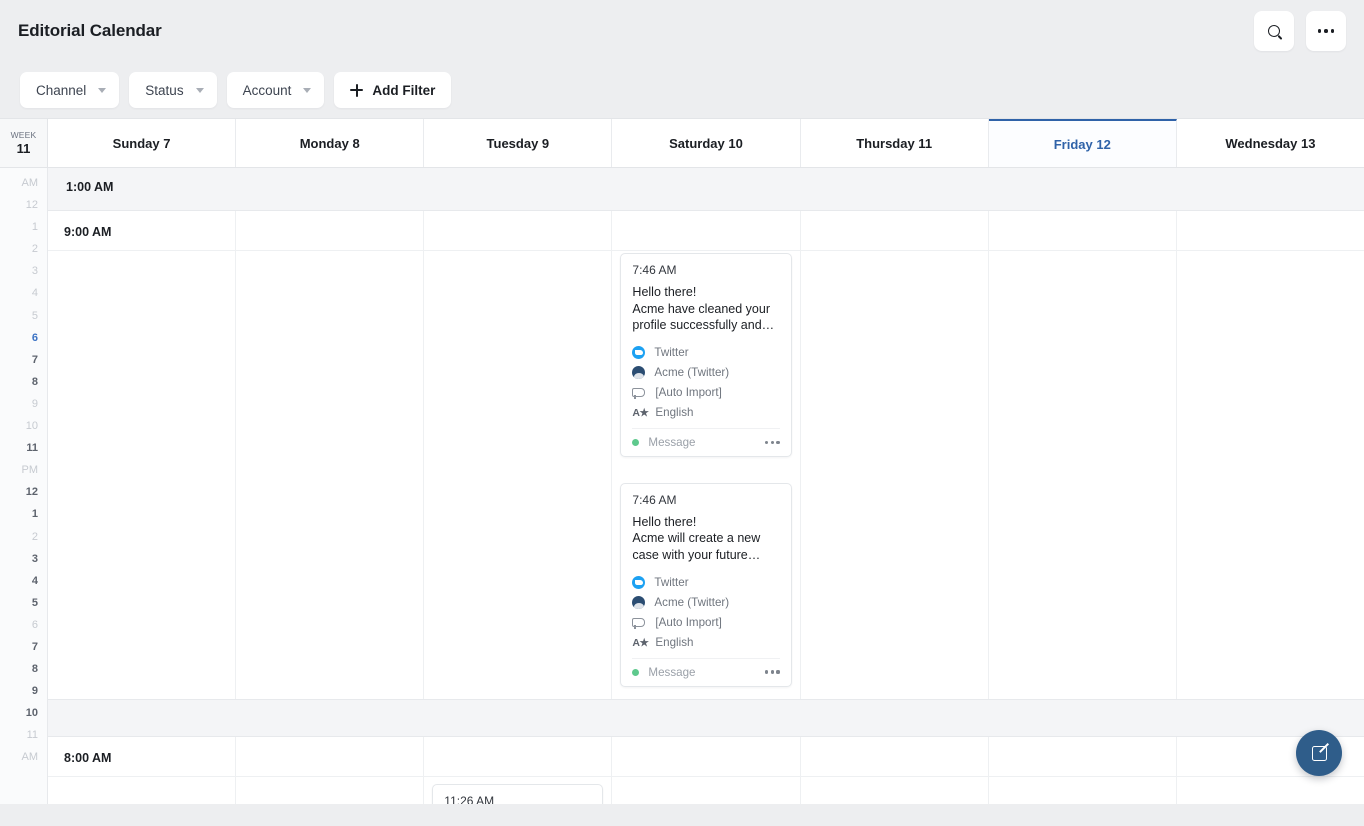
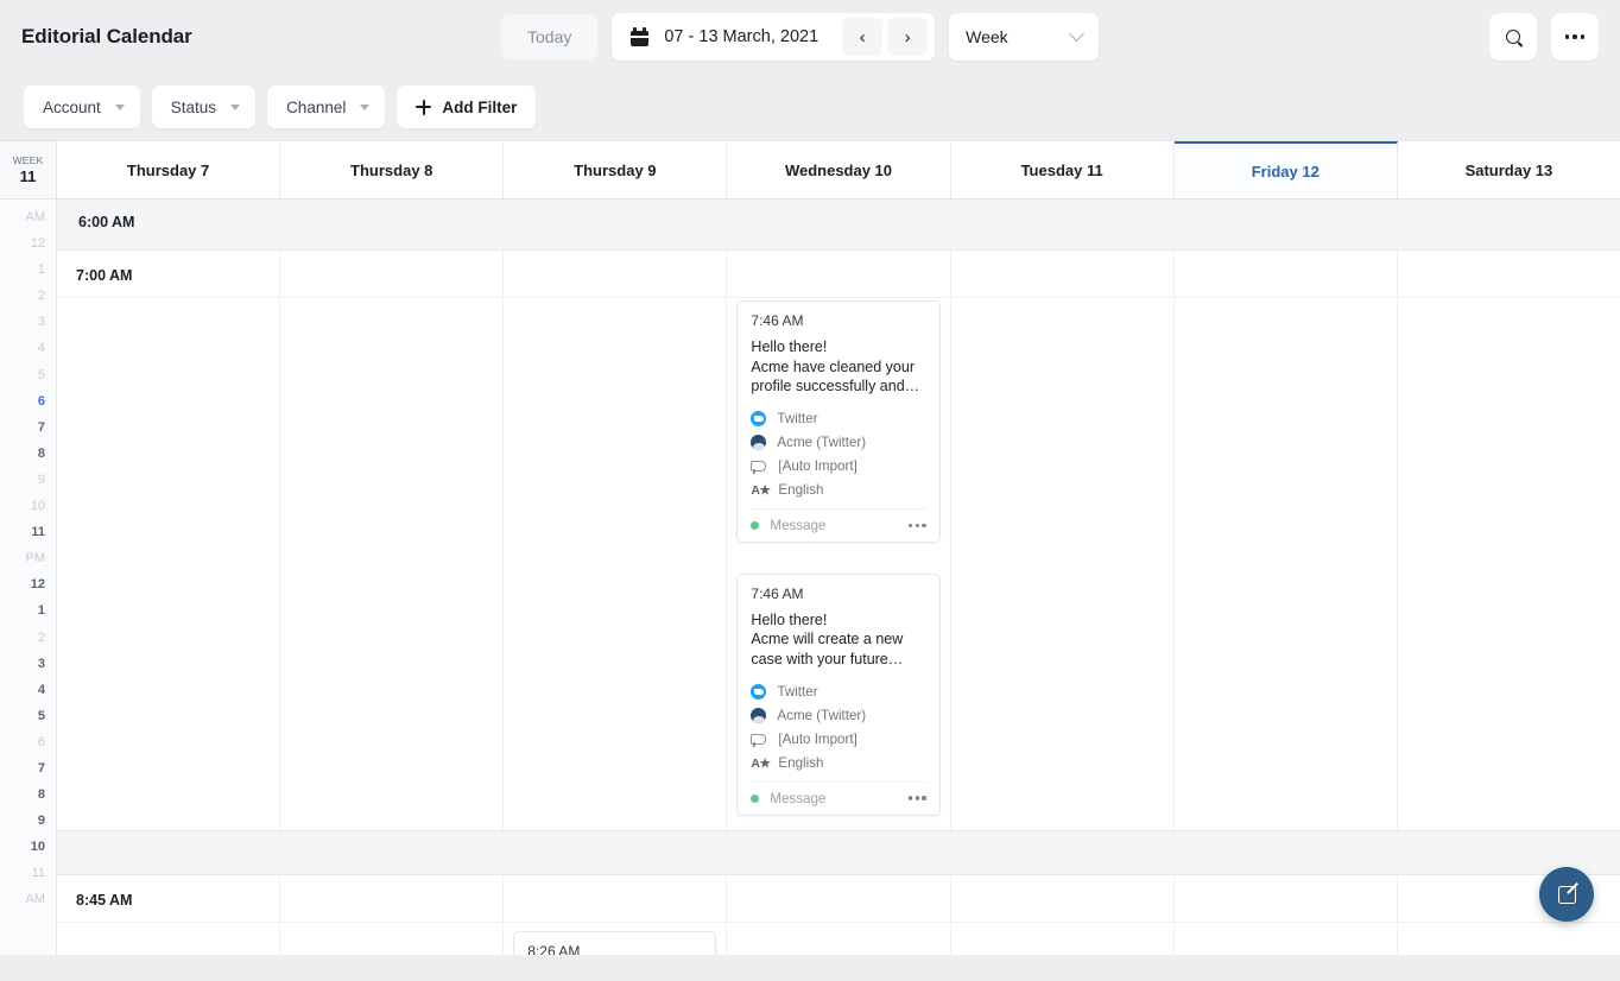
  Editorial Calendar
+ Today
+ 07 - 13 March, 2021
+ ‹
+ ›
+ Week
- Channel
+ Account
  Status
- Account
+ Channel
  Add Filter
  WEEK
  11
- Sunday 7
+ Thursday 7
- Monday 8
+ Thursday 8
- Tuesday 9
+ Thursday 9
- Saturday 10
+ Wednesday 10
- Thursday 11
+ Tuesday 11
  Friday 12
- Wednesday 13
+ Saturday 13
  AM
  12
  1
  2
  3
  4
  5
  6
  7
  8
  9
  10
  11
  PM
  12
  1
  2
  3
  4
  5
  6
  7
  8
  9
  10
  11
  AM
- 1:00 AM
+ 6:00 AM
- 9:00 AM
+ 7:00 AM
  7:46 AM
  Hello there!
  Acme have cleaned your profile successfully and…
  Twitter
  Acme (Twitter)
  [Auto Import]
  A★
  English
  Message
  7:46 AM
  Hello there!
  Acme will create a new case with your future…
  Twitter
  Acme (Twitter)
  [Auto Import]
  A★
  English
  Message
- 8:00 AM
+ 8:45 AM
- 11:26 AM
+ 8:26 AM
